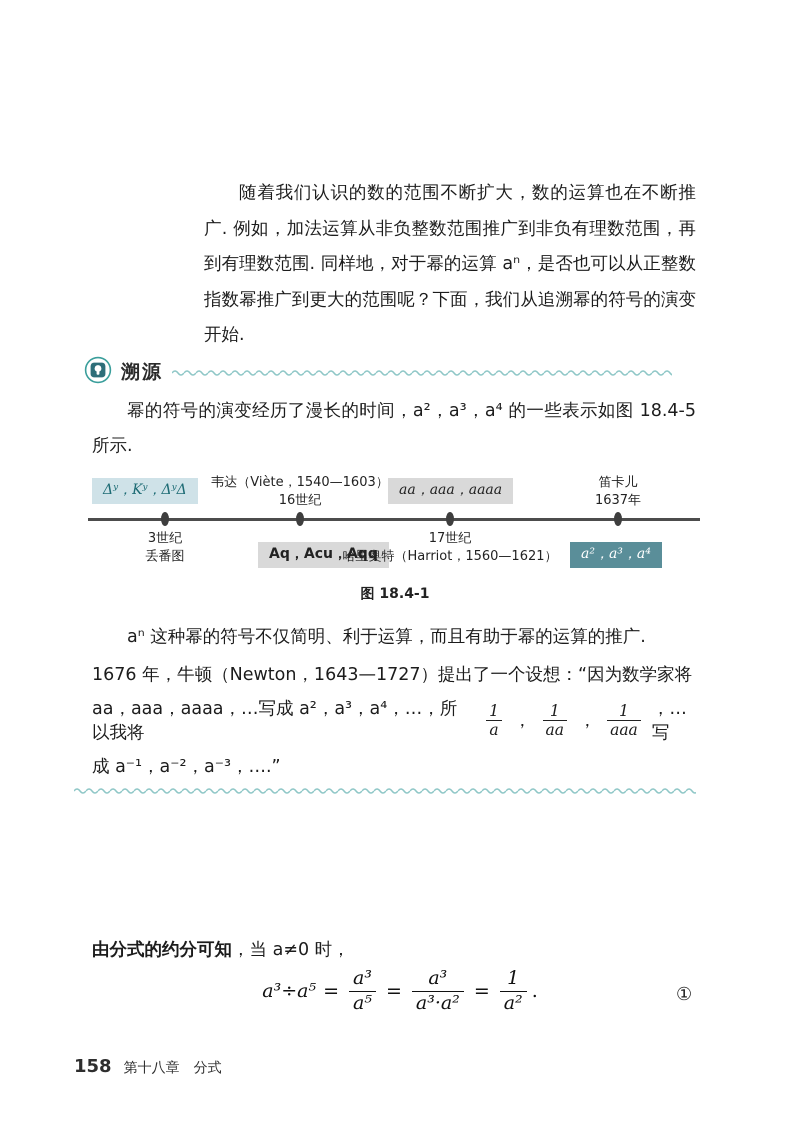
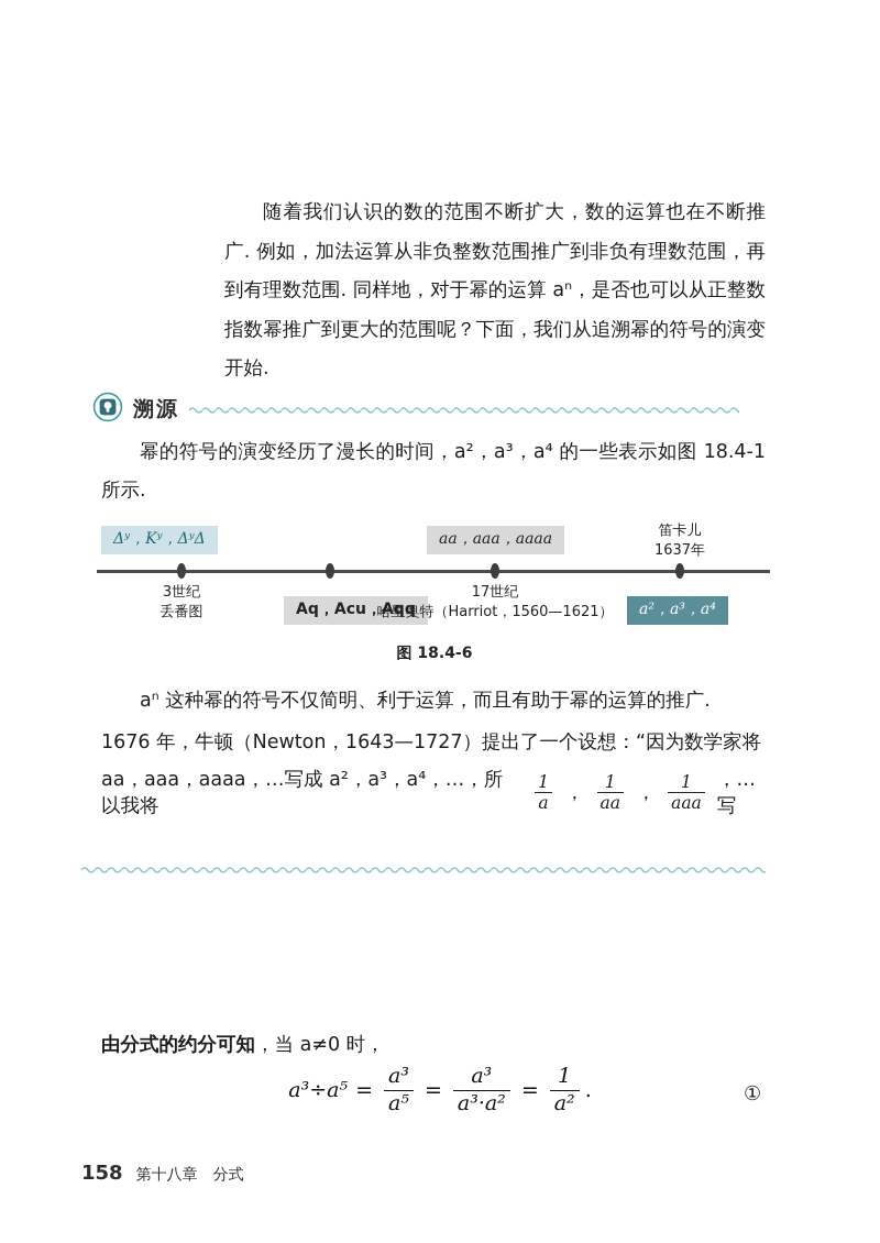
  随着我们认识的数的范围不断扩大，数的运算也在不断推广. 例如，加法运算从非负整数范围推广到非负有理数范围，再到有理数范围. 同样地，对于幂的运算 aⁿ，是否也可以从正整数指数幂推广到更大的范围呢？下面，我们从追溯幂的符号的演变开始.
  溯源
- 幂的符号的演变经历了漫长的时间，a²，a³，a⁴ 的一些表示如图 18.4-5 所示.
+ 幂的符号的演变经历了漫长的时间，a²，a³，a⁴ 的一些表示如图 18.4-1 所示.
  Δʸ，Kʸ，ΔʸΔ
- 韦达（Viète，1540—1603）
- 16世纪
  aa，aaa，aaaa
  笛卡儿
  1637年
  3世纪
  丢番图
  Aq，Acu，Aqq
  17世纪
  哈里奥特（Harriot，1560—1621）
  a²，a³，a⁴
- 图 18.4-1
+ 图 18.4-6
  aⁿ 这种幂的符号不仅简明、利于运算，而且有助于幂的运算的推广.
  1676 年，牛顿（Newton，1643—1727）提出了一个设想：“因为数学家将
  aa，aaa，aaaa，…写成 a²，a³，a⁴，…，所以我将
  1 a
  ，
  1 aa
  ，
  1 aaa
  ，…写
- 成 a⁻¹，a⁻²，a⁻³，….”
  由分式的约分可知，当 a≠0 时，
  a³÷a⁵
  =
  a³
  a⁵
  =
  a³
  a³·a²
  =
  1
  a²
  .
  ①
  158
  第十八章
  分式
